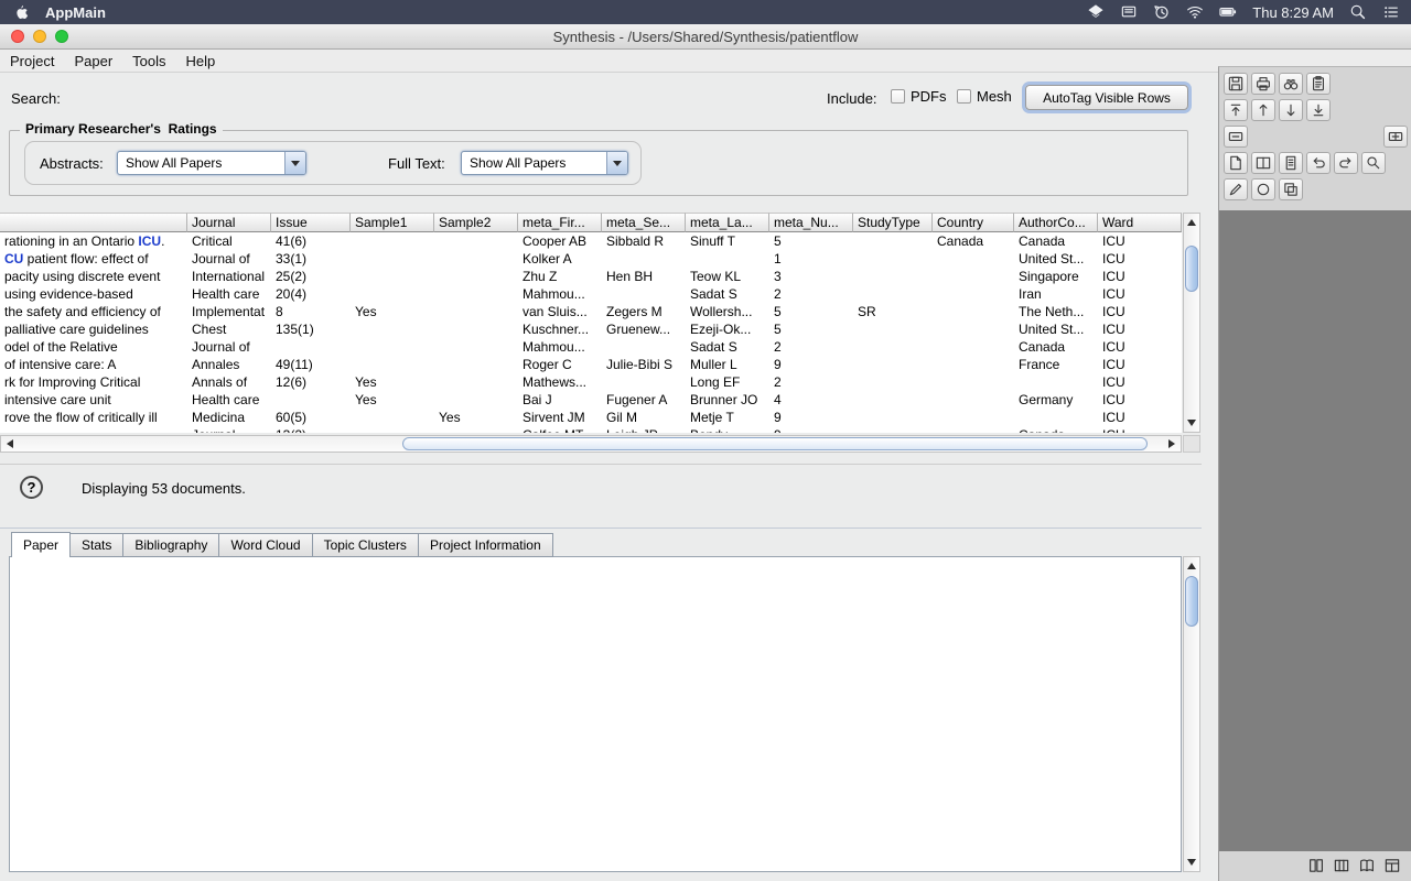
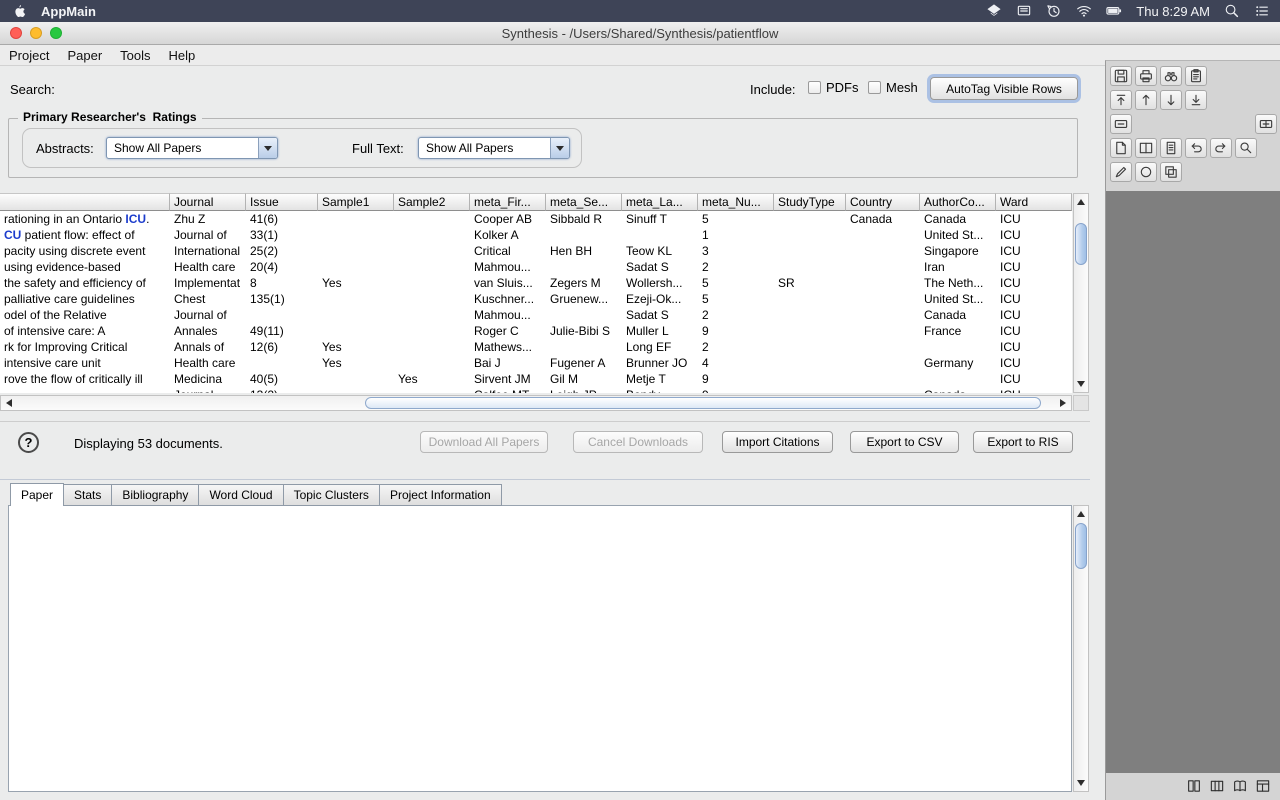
  AppMain
  Thu 8:29 AM
  Synthesis - /Users/Shared/Synthesis/patientflow
  Project
  Paper
  Tools
  Help
  Search:
  Include:
  PDFs
  Mesh
  AutoTag Visible Rows
  Primary Researcher's Ratings
  Abstracts:
  Show All Papers
  Full Text:
  Show All Papers
  Journal
  Issue
  Sample1
  Sample2
  meta_Fir...
  meta_Se...
  meta_La...
  meta_Nu...
  StudyType
  Country
  AuthorCo...
  Ward
  rationing in an Ontario ICU.
- Critical
+ Zhu Z
  41(6)
  Cooper AB
  Sibbald R
  Sinuff T
  5
  Canada
  Canada
  ICU
  CU patient flow: effect of
  Journal of
  33(1)
  Kolker A
  1
  United St...
  ICU
  pacity using discrete event
  International
  25(2)
- Zhu Z
+ Critical
  Hen BH
  Teow KL
  3
  Singapore
  ICU
  using evidence-based
  Health care
  20(4)
  Mahmou...
  Sadat S
  2
  Iran
  ICU
  the safety and efficiency of
  Implementat
  8
  Yes
  van Sluis...
  Zegers M
  Wollersh...
  5
  SR
  The Neth...
  ICU
  palliative care guidelines
  Chest
  135(1)
  Kuschner...
  Gruenew...
  Ezeji-Ok...
  5
  United St...
  ICU
  odel of the Relative
  Journal of
  Mahmou...
  Sadat S
  2
  Canada
  ICU
  of intensive care: A
  Annales
  49(11)
  Roger C
  Julie-Bibi S
  Muller L
  9
  France
  ICU
  rk for Improving Critical
  Annals of
  12(6)
  Yes
  Mathews...
  Long EF
  2
  ICU
  intensive care unit
  Health care
  Yes
  Bai J
  Fugener A
  Brunner JO
  4
  Germany
  ICU
  rove the flow of critically ill
  Medicina
- 60(5)
+ 40(5)
  Yes
  Sirvent JM
  Gil M
  Metje T
  9
  ICU
  ?
  Displaying 53 documents.
+ Download All Papers
+ Cancel Downloads
+ Import Citations
+ Export to CSV
+ Export to RIS
  Paper
  Stats
  Bibliography
  Word Cloud
  Topic Clusters
  Project Information
